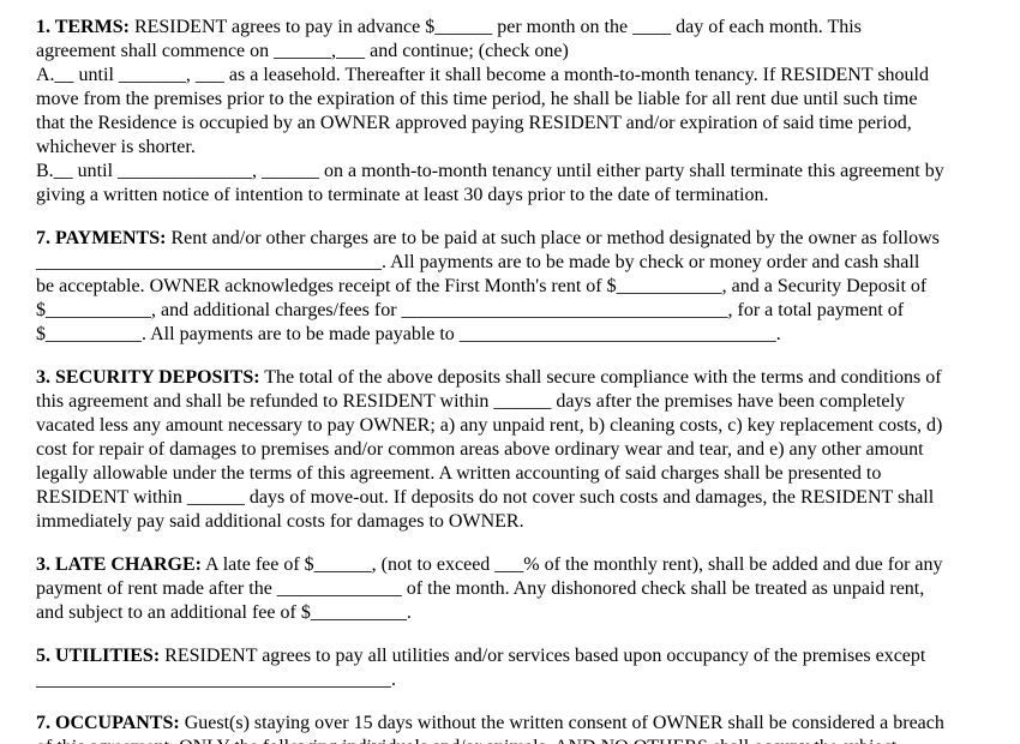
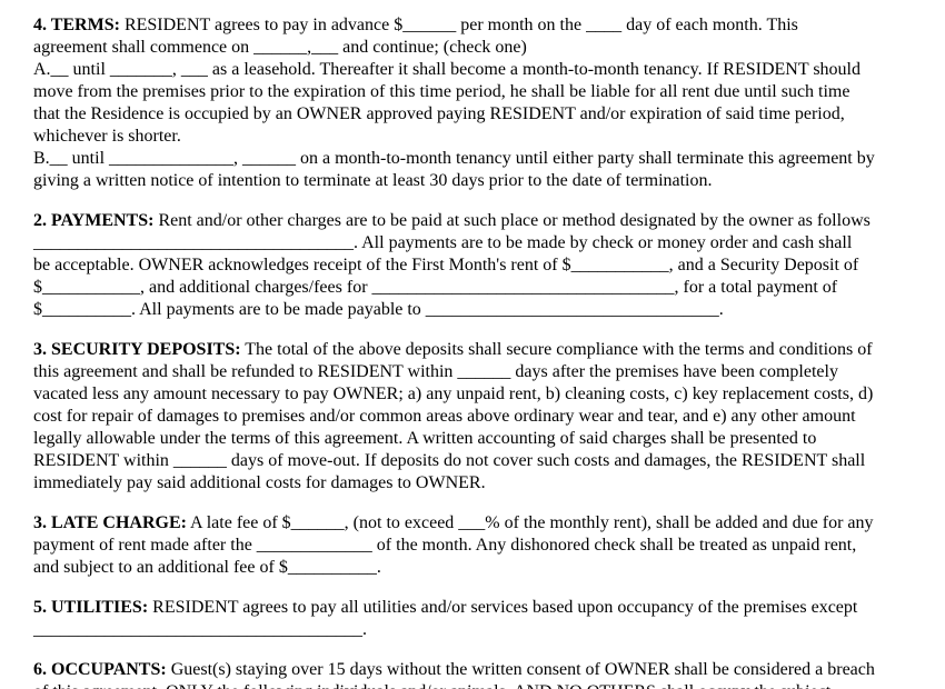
- 1. TERMS: RESIDENT agrees to pay in advance $______ per month on the ____ day of each month. This
+ 4. TERMS: RESIDENT agrees to pay in advance $______ per month on the ____ day of each month. This
  agreement shall commence on ______,___ and continue; (check one)
  A.__ until _______, ___ as a leasehold. Thereafter it shall become a month-to-month tenancy. If RESIDENT should
  move from the premises prior to the expiration of this time period, he shall be liable for all rent due until such time
  that the Residence is occupied by an OWNER approved paying RESIDENT and/or expiration of said time period,
  whichever is shorter.
  B.__ until ______________, ______ on a month-to-month tenancy until either party shall terminate this agreement by
  giving a written notice of intention to terminate at least 30 days prior to the date of termination.
- 7. PAYMENTS: Rent and/or other charges are to be paid at such place or method designated by the owner as follows
+ 2. PAYMENTS: Rent and/or other charges are to be paid at such place or method designated by the owner as follows
  ____________________________________. All payments are to be made by check or money order and cash shall
  be acceptable. OWNER acknowledges receipt of the First Month's rent of $___________, and a Security Deposit of
  $___________, and additional charges/fees for __________________________________, for a total payment of
  $__________. All payments are to be made payable to _________________________________.
  3. SECURITY DEPOSITS: The total of the above deposits shall secure compliance with the terms and conditions of
  this agreement and shall be refunded to RESIDENT within ______ days after the premises have been completely
  vacated less any amount necessary to pay OWNER; a) any unpaid rent, b) cleaning costs, c) key replacement costs, d)
  cost for repair of damages to premises and/or common areas above ordinary wear and tear, and e) any other amount
  legally allowable under the terms of this agreement. A written accounting of said charges shall be presented to
  RESIDENT within ______ days of move-out. If deposits do not cover such costs and damages, the RESIDENT shall
  immediately pay said additional costs for damages to OWNER.
  3. LATE CHARGE: A late fee of $______, (not to exceed ___% of the monthly rent), shall be added and due for any
  payment of rent made after the _____________ of the month. Any dishonored check shall be treated as unpaid rent,
  and subject to an additional fee of $__________.
  5. UTILITIES: RESIDENT agrees to pay all utilities and/or services based upon occupancy of the premises except
  _____________________________________.
- 7. OCCUPANTS: Guest(s) staying over 15 days without the written consent of OWNER shall be considered a breach
+ 6. OCCUPANTS: Guest(s) staying over 15 days without the written consent of OWNER shall be considered a breach
